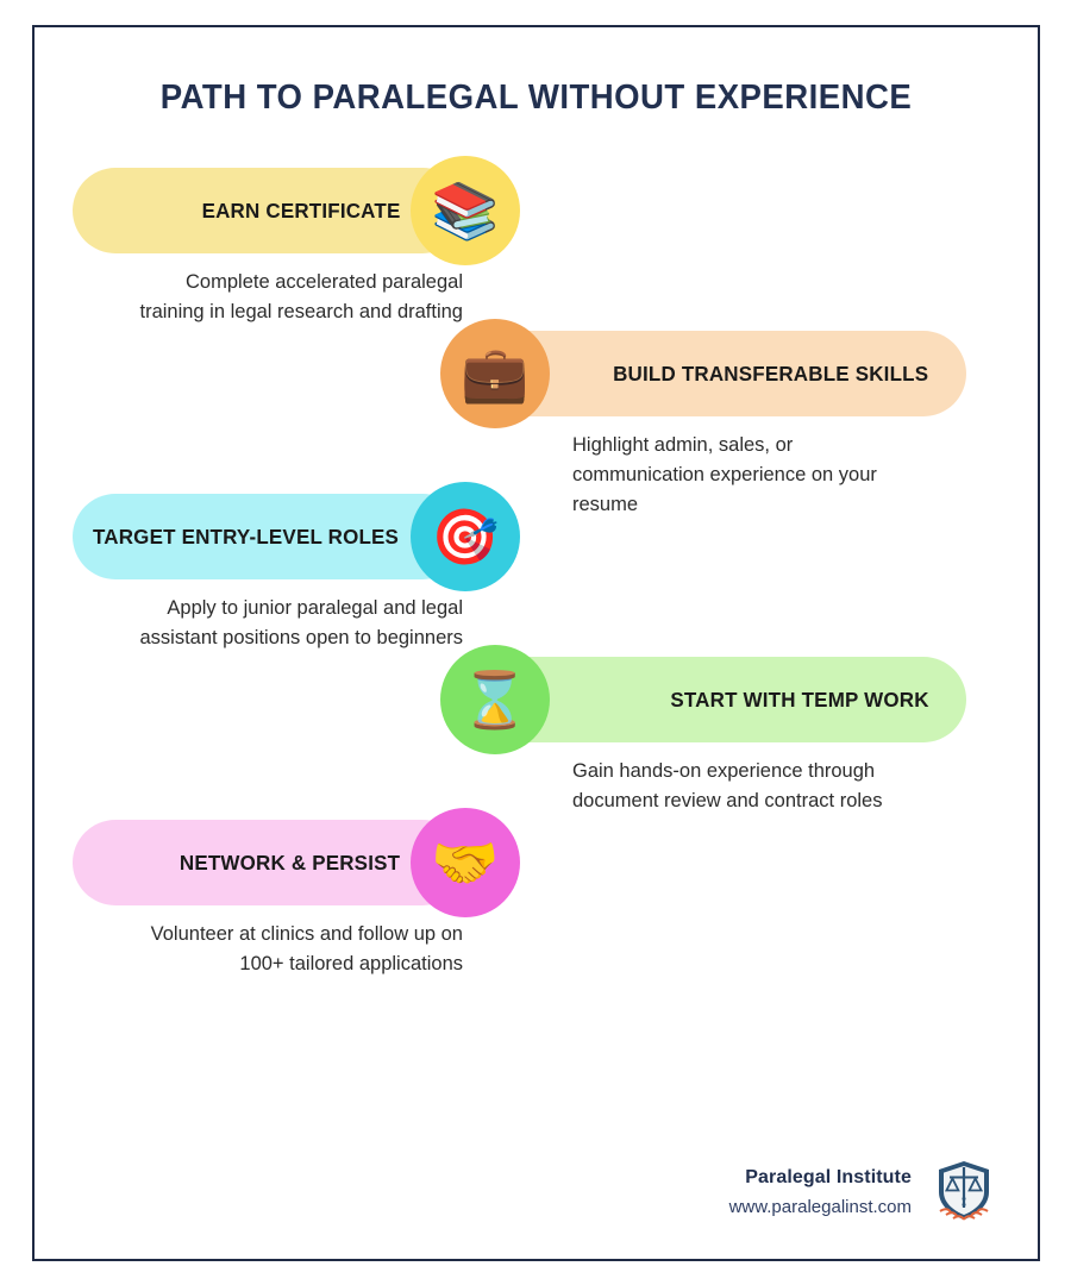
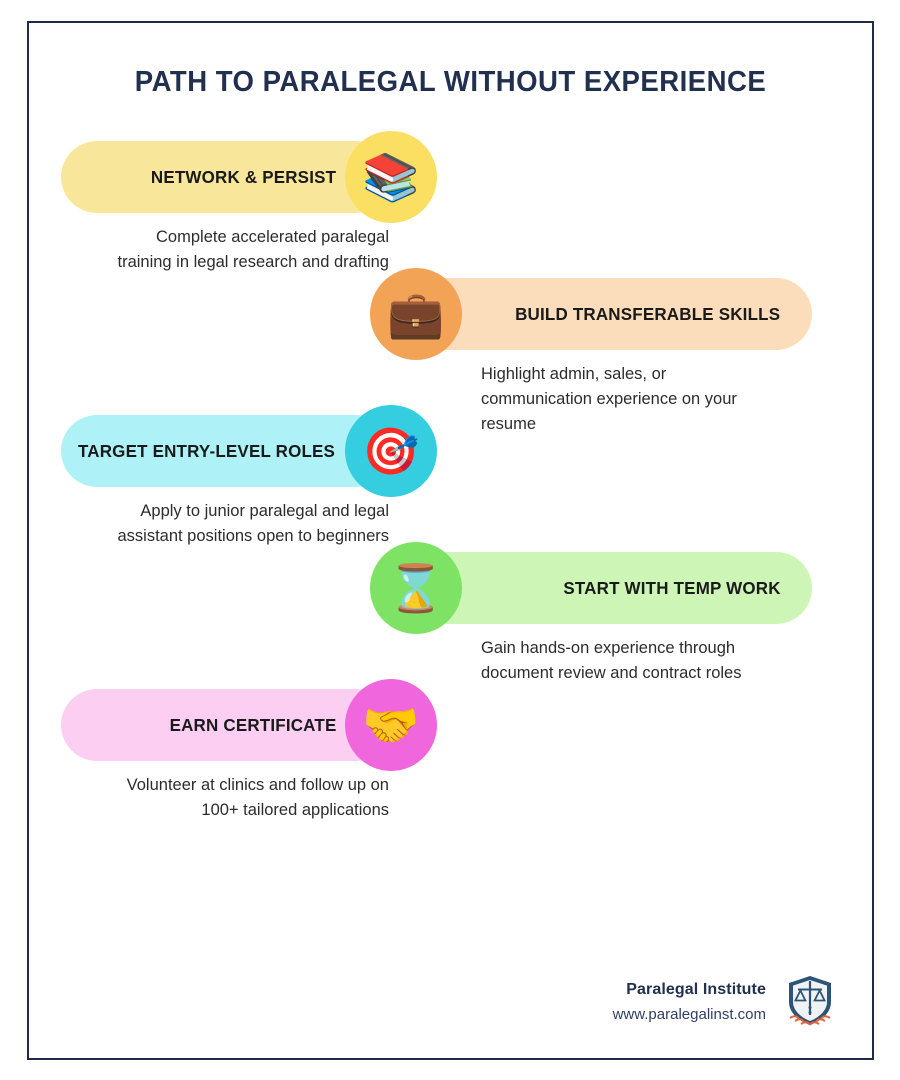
  PATH TO PARALEGAL WITHOUT EXPERIENCE
- EARN CERTIFICATE
+ NETWORK & PERSIST
  📚
  Complete accelerated paralegal training in legal research and drafting
  BUILD TRANSFERABLE SKILLS
  💼
  Highlight admin, sales, or communication experience on your resume
  TARGET ENTRY-LEVEL ROLES
  🎯
  Apply to junior paralegal and legal assistant positions open to beginners
  START WITH TEMP WORK
  ⌛
  Gain hands-on experience through document review and contract roles
- NETWORK & PERSIST
+ EARN CERTIFICATE
  🤝
  Volunteer at clinics and follow up on 100+ tailored applications
  Paralegal Institute
  www.paralegalinst.com
